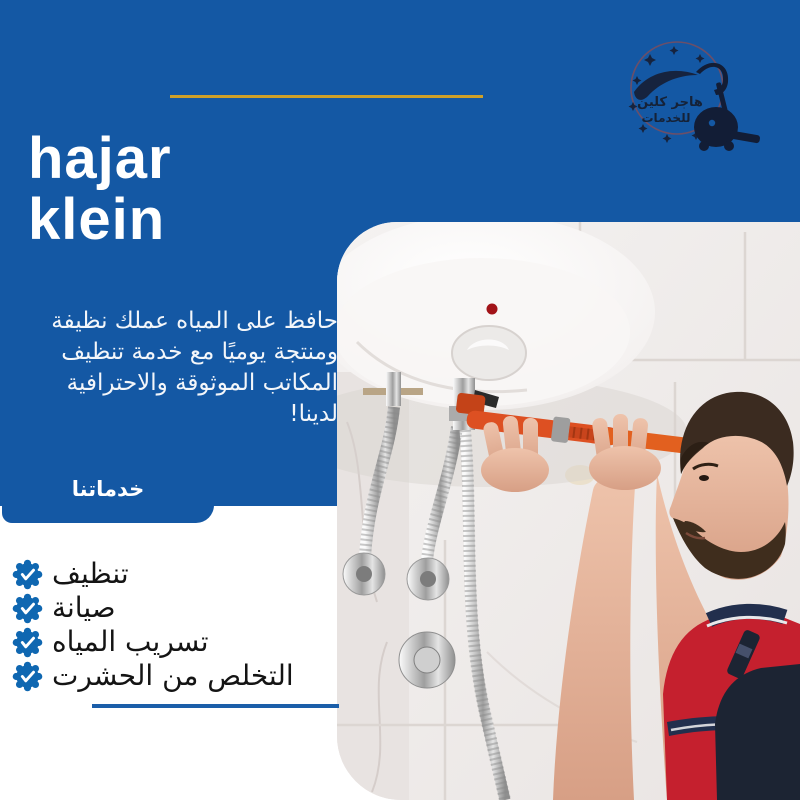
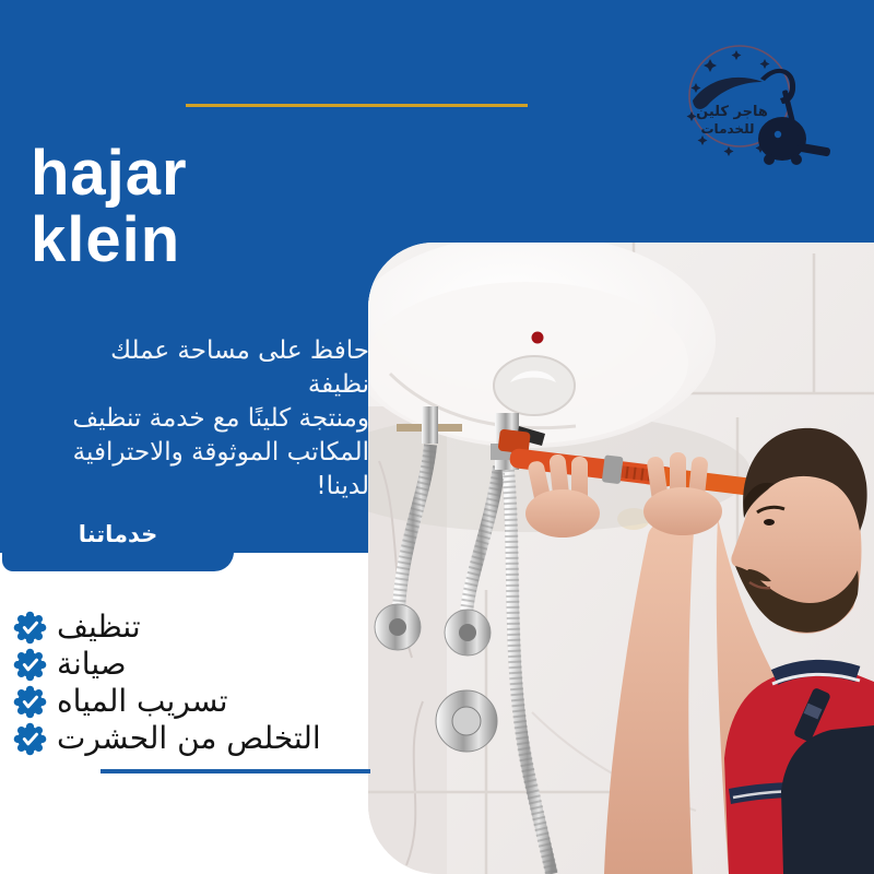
  هاجر كلين
  للخدمات
  hajar
  klein
- حافظ على المياه عملك نظيفة
+ حافظ على مساحة عملك نظيفة
- ومنتجة يوميًا مع خدمة تنظيف
+ ومنتجة كلينًا مع خدمة تنظيف
  المكاتب الموثوقة والاحترافية لدينا!
  خدماتنا
  تنظيف
  صيانة
  تسريب المياه
  التخلص من الحشرت
